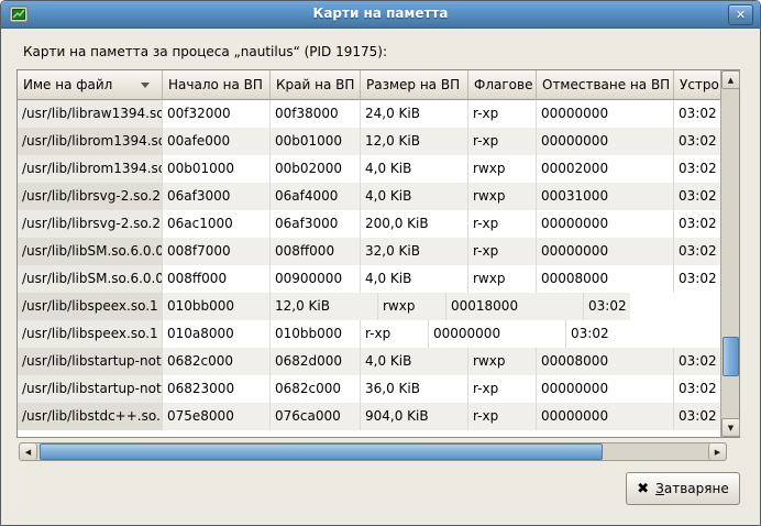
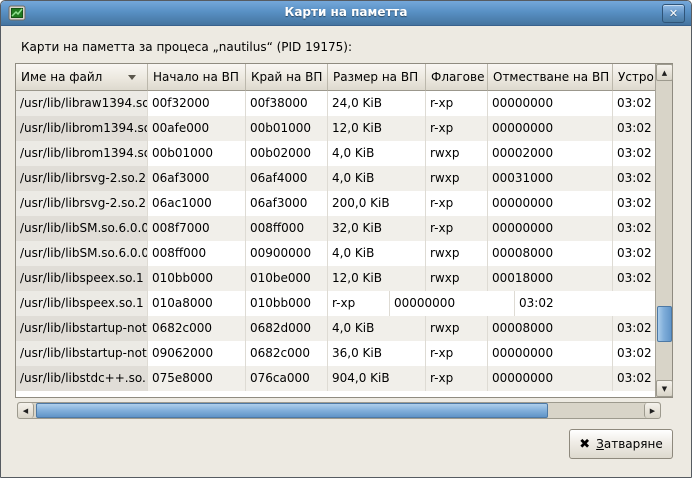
  Карти на паметта
  ✕
  Карти на паметта за процеса „nautilus“ (PID 19175):
  Име на файл
  Начало на ВП
  Край на ВП
  Размер на ВП
  Флагове
  Отместване на ВП
  /usr/lib/libraw1394.so
  00f32000
  00f38000
  24,0 KiB
  r-xp
  00000000
  03:02
  /usr/lib/librom1394.s
  00afe000
  00b01000
  12,0 KiB
  r-xp
  00000000
  03:02
  /usr/lib/librom1394.s
  00b01000
  00b02000
  4,0 KiB
  rwxp
  00002000
  03:02
  /usr/lib/librsvg-2.so.2
  06af3000
  06af4000
  4,0 KiB
  rwxp
  00031000
  03:02
  /usr/lib/librsvg-2.so.2
  06ac1000
  06af3000
  200,0 KiB
  r-xp
  00000000
  03:02
  /usr/lib/libSM.so.6.0.0
  008f7000
  008ff000
  32,0 KiB
  r-xp
  00000000
  03:02
  /usr/lib/libSM.so.6.0.0
  008ff000
  00900000
  4,0 KiB
  rwxp
  00008000
  03:02
  /usr/lib/libspeex.so.1
  010bb000
+ 010be000
  12,0 KiB
  rwxp
  00018000
  03:02
  /usr/lib/libspeex.so.1
  010a8000
  010bb000
  r-xp
  00000000
  03:02
  /usr/lib/libstartup-not
  0682c000
  0682d000
  4,0 KiB
  rwxp
  00008000
  03:02
  /usr/lib/libstartup-not
- 06823000
+ 09062000
  0682c000
  36,0 KiB
  r-xp
  00000000
  03:02
  /usr/lib/libstdc++.so.
  075e8000
  076ca000
  904,0 KiB
  r-xp
  00000000
  03:02
  ▲
  ▼
  ◀
  ▶
  ✖
  Затваряне
